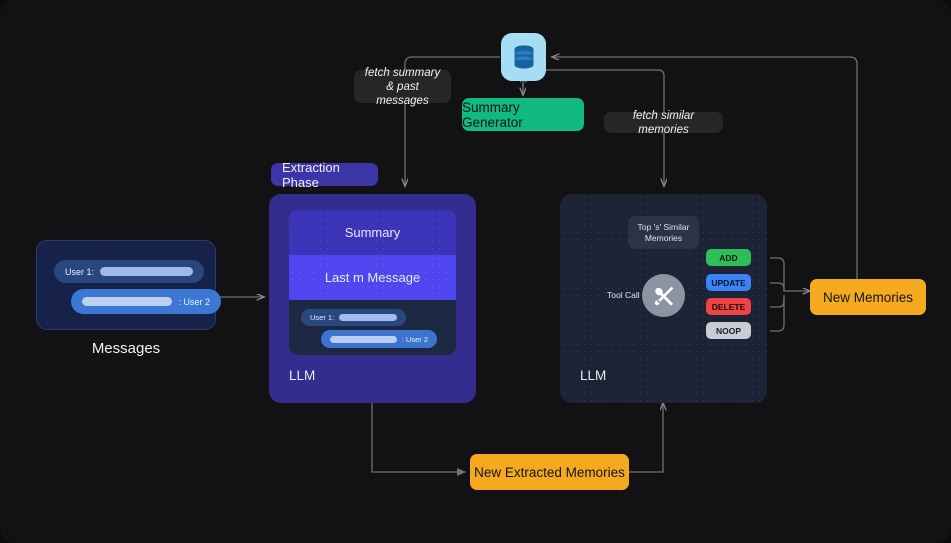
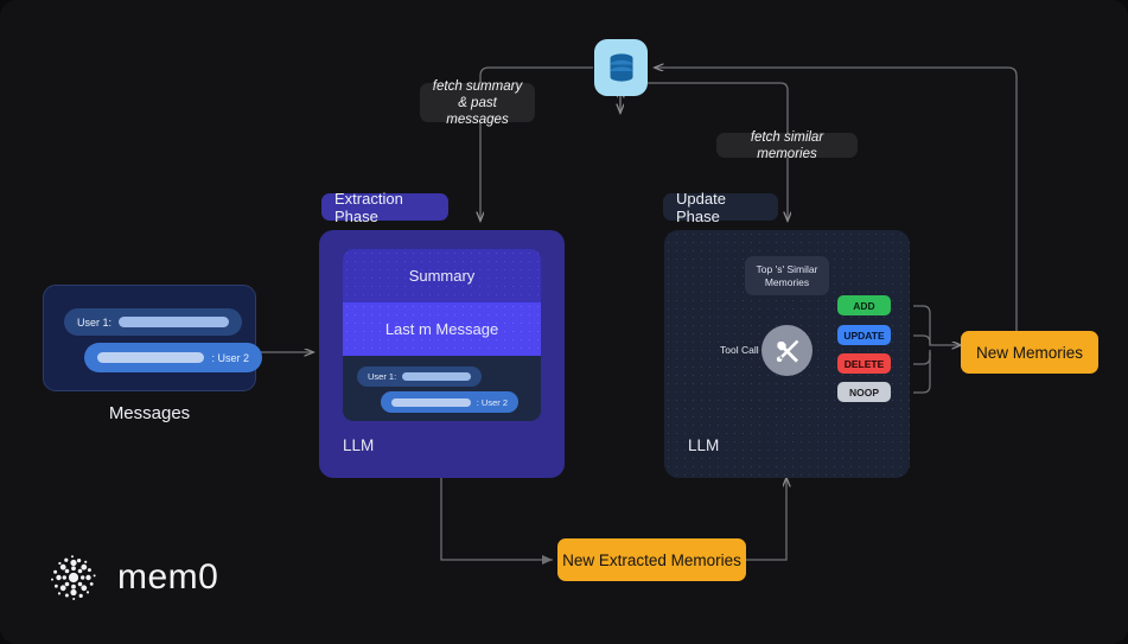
  fetch summary
  & past messages
  fetch similar memories
- Summary Generator
  User 1:
  : User 2
  Messages
  Extraction Phase
  Summary
  Last m Message
  User 1:
  : User 2
  LLM
+ Update Phase
  LLM
  Top 's' Similar Memories
  Tool Call
  ADD
  UPDATE
  DELETE
  NOOP
  New Memories
  New Extracted Memories
+ mem0
